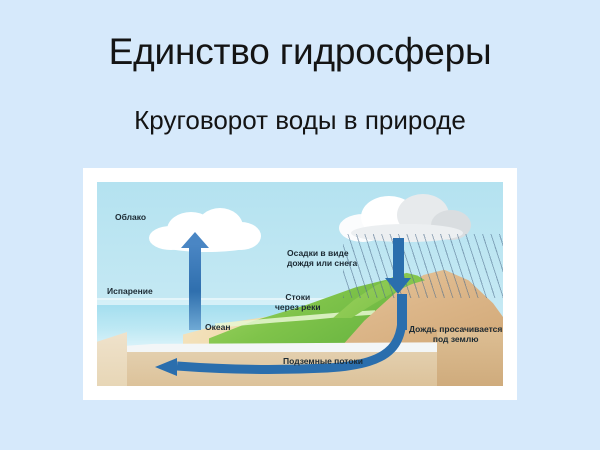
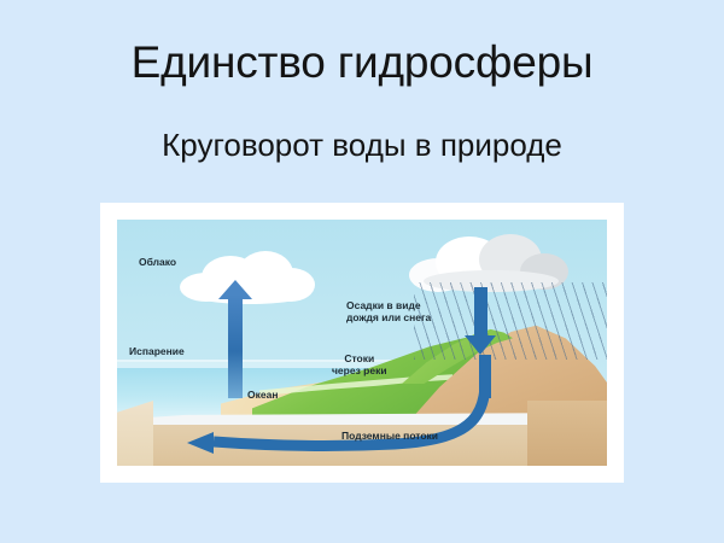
  Единство гидросферы
  Круговорот воды в природе
  Облако
  Испарение
  Океан
  Осадки в виде
  дождя или снега
  Стоки
  через реки
- Дождь просачивается
- под землю
  Подземные потоки
